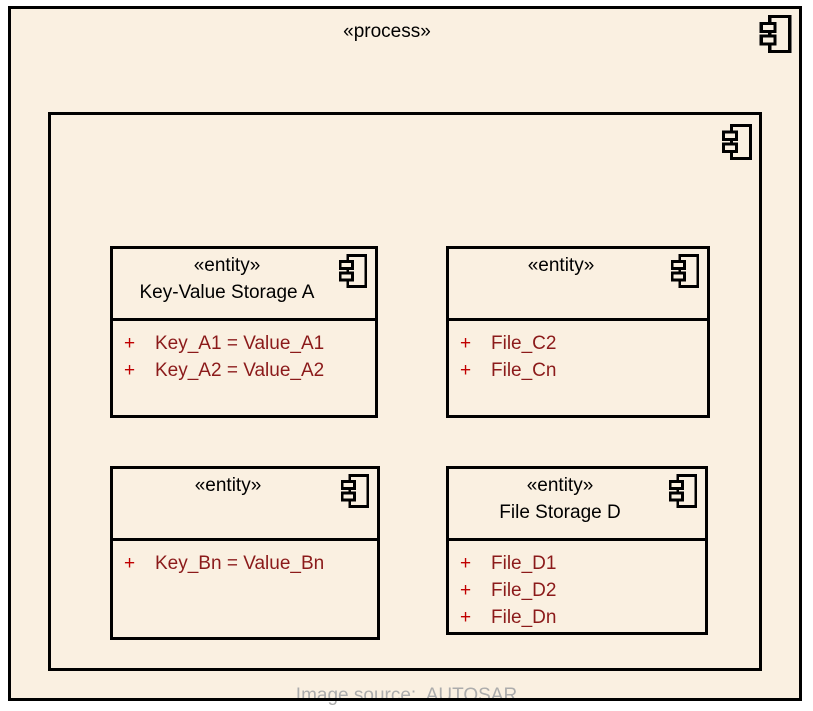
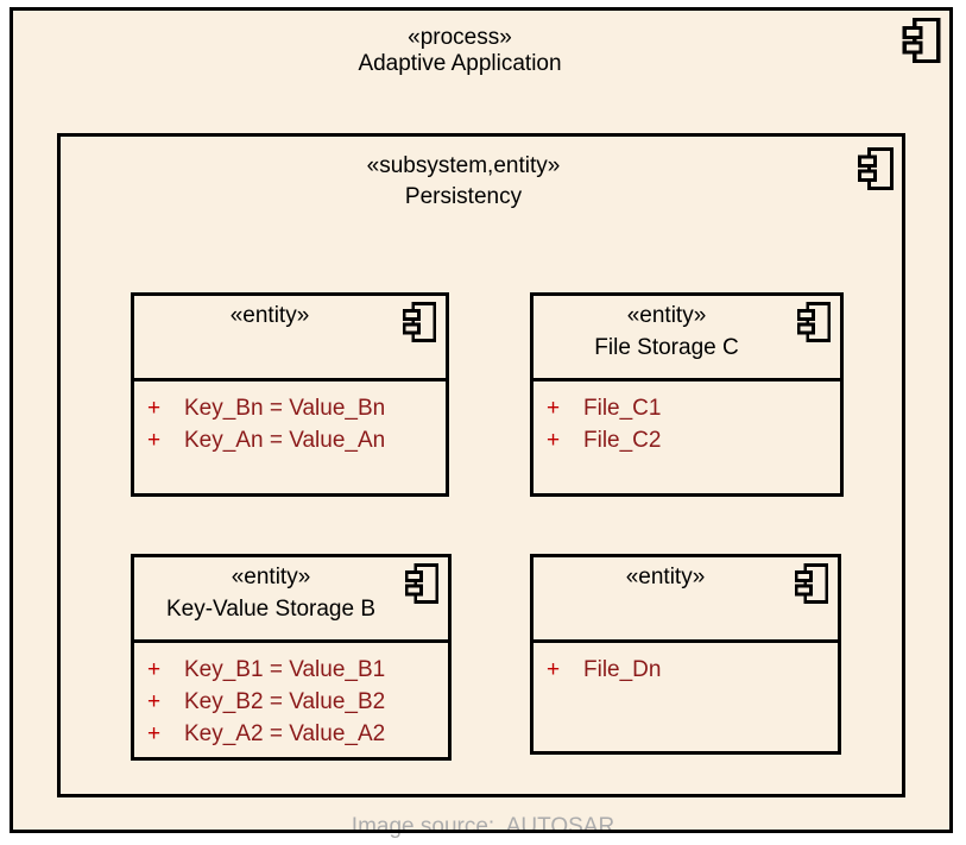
  «process»
+ Adaptive Application
+ «subsystem,entity»
+ Persistency
  «entity»
- Key-Value Storage A
- + Key_A1 = Value_A1
- + Key_A2 = Value_A2
+ + Key_Bn = Value_Bn
+ + Key_An = Value_An
  «entity»
+ File Storage C
+ + File_C1
  + File_C2
- + File_Cn
  «entity»
+ Key-Value Storage B
+ + Key_B1 = Value_B1
+ + Key_B2 = Value_B2
- + Key_Bn = Value_Bn
+ + Key_A2 = Value_A2
  «entity»
- File Storage D
- + File_D1
- + File_D2
  + File_Dn
  Image source: AUTOSAR
